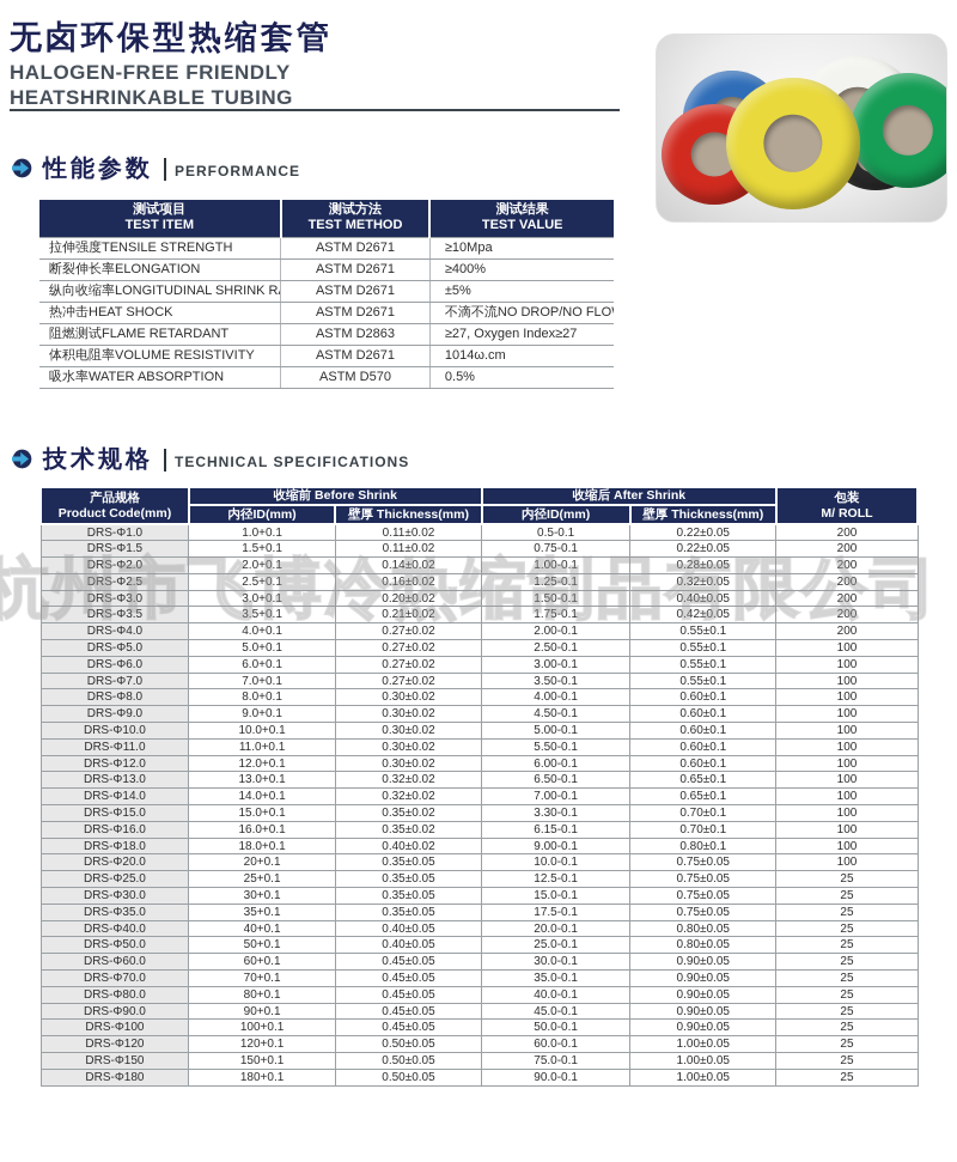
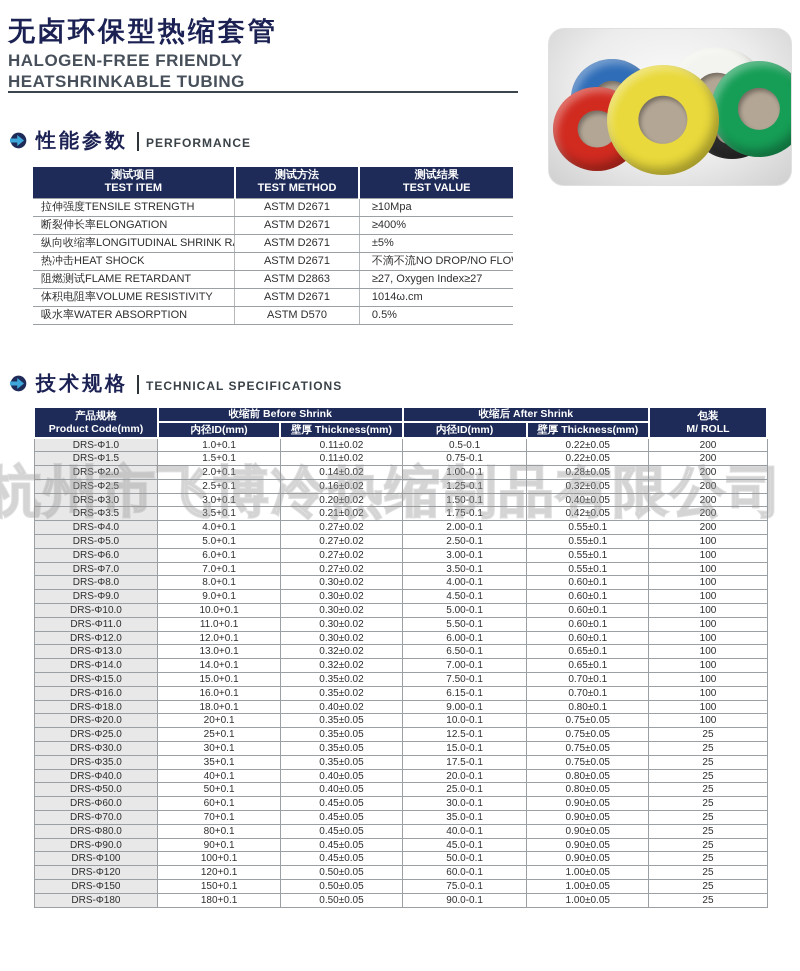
  无卤环保型热缩套管
  HALOGEN-FREE FRIENDLY
  HEATSHRINKABLE TUBING
  杭州市飞博冷热缩制品有限公司
  性能参数
  PERFORMANCE
  测试项目 TEST ITEM	测试方法 TEST METHOD	测试结果 TEST VALUE
  拉伸强度TENSILE STRENGTH	ASTM D2671	≥10Mpa
  断裂伸长率ELONGATION	ASTM D2671	≥400%
  纵向收缩率LONGITUDINAL SHRINK R	ASTM D2671	±5%
  热冲击HEAT SHOCK	ASTM D2671	不滴不流NO DROP/NO FLO
  阻燃测试FLAME RETARDANT	ASTM D2863	≥27, Oxygen Index≥27
  体积电阻率VOLUME RESISTIVITY	ASTM D2671	1014ω.cm
  吸水率WATER ABSORPTION	ASTM D570	0.5%
  技术规格
  TECHNICAL SPECIFICATIONS
  产品规格 Product Code(mm)	收缩前 Before Shrink	收缩后 After Shrink	包装 M/ ROLL
  内径ID(mm)	壁厚 Thickness(mm)	内径ID(mm)	壁厚 Thickness(mm)
  DRS-Φ1.0	1.0+0.1	0.11±0.02	0.5-0.1	0.22±0.05	200
  DRS-Φ1.5	1.5+0.1	0.11±0.02	0.75-0.1	0.22±0.05	200
  DRS-Φ2.0	2.0+0.1	0.14±0.02	1.00-0.1	0.28±0.05	200
  DRS-Φ2.5	2.5+0.1	0.16±0.02	1.25-0.1	0.32±0.05	200
  DRS-Φ3.0	3.0+0.1	0.20±0.02	1.50-0.1	0.40±0.05	200
  DRS-Φ3.5	3.5+0.1	0.21±0.02	1.75-0.1	0.42±0.05	200
  DRS-Φ4.0	4.0+0.1	0.27±0.02	2.00-0.1	0.55±0.1	200
  DRS-Φ5.0	5.0+0.1	0.27±0.02	2.50-0.1	0.55±0.1	100
  DRS-Φ6.0	6.0+0.1	0.27±0.02	3.00-0.1	0.55±0.1	100
  DRS-Φ7.0	7.0+0.1	0.27±0.02	3.50-0.1	0.55±0.1	100
  DRS-Φ8.0	8.0+0.1	0.30±0.02	4.00-0.1	0.60±0.1	100
  DRS-Φ9.0	9.0+0.1	0.30±0.02	4.50-0.1	0.60±0.1	100
  DRS-Φ10.0	10.0+0.1	0.30±0.02	5.00-0.1	0.60±0.1	100
  DRS-Φ11.0	11.0+0.1	0.30±0.02	5.50-0.1	0.60±0.1	100
  DRS-Φ12.0	12.0+0.1	0.30±0.02	6.00-0.1	0.60±0.1	100
  DRS-Φ13.0	13.0+0.1	0.32±0.02	6.50-0.1	0.65±0.1	100
  DRS-Φ14.0	14.0+0.1	0.32±0.02	7.00-0.1	0.65±0.1	100
- DRS-Φ15.0	15.0+0.1	0.35±0.02	3.30-0.1	0.70±0.1	100
+ DRS-Φ15.0	15.0+0.1	0.35±0.02	7.50-0.1	0.70±0.1	100
  DRS-Φ16.0	16.0+0.1	0.35±0.02	6.15-0.1	0.70±0.1	100
  DRS-Φ18.0	18.0+0.1	0.40±0.02	9.00-0.1	0.80±0.1	100
  DRS-Φ20.0	20+0.1	0.35±0.05	10.0-0.1	0.75±0.05	100
  DRS-Φ25.0	25+0.1	0.35±0.05	12.5-0.1	0.75±0.05	25
  DRS-Φ30.0	30+0.1	0.35±0.05	15.0-0.1	0.75±0.05	25
  DRS-Φ35.0	35+0.1	0.35±0.05	17.5-0.1	0.75±0.05	25
  DRS-Φ40.0	40+0.1	0.40±0.05	20.0-0.1	0.80±0.05	25
  DRS-Φ50.0	50+0.1	0.40±0.05	25.0-0.1	0.80±0.05	25
  DRS-Φ60.0	60+0.1	0.45±0.05	30.0-0.1	0.90±0.05	25
  DRS-Φ70.0	70+0.1	0.45±0.05	35.0-0.1	0.90±0.05	25
  DRS-Φ80.0	80+0.1	0.45±0.05	40.0-0.1	0.90±0.05	25
  DRS-Φ90.0	90+0.1	0.45±0.05	45.0-0.1	0.90±0.05	25
  DRS-Φ100	100+0.1	0.45±0.05	50.0-0.1	0.90±0.05	25
  DRS-Φ120	120+0.1	0.50±0.05	60.0-0.1	1.00±0.05	25
  DRS-Φ150	150+0.1	0.50±0.05	75.0-0.1	1.00±0.05	25
  DRS-Φ180	180+0.1	0.50±0.05	90.0-0.1	1.00±0.05	25
